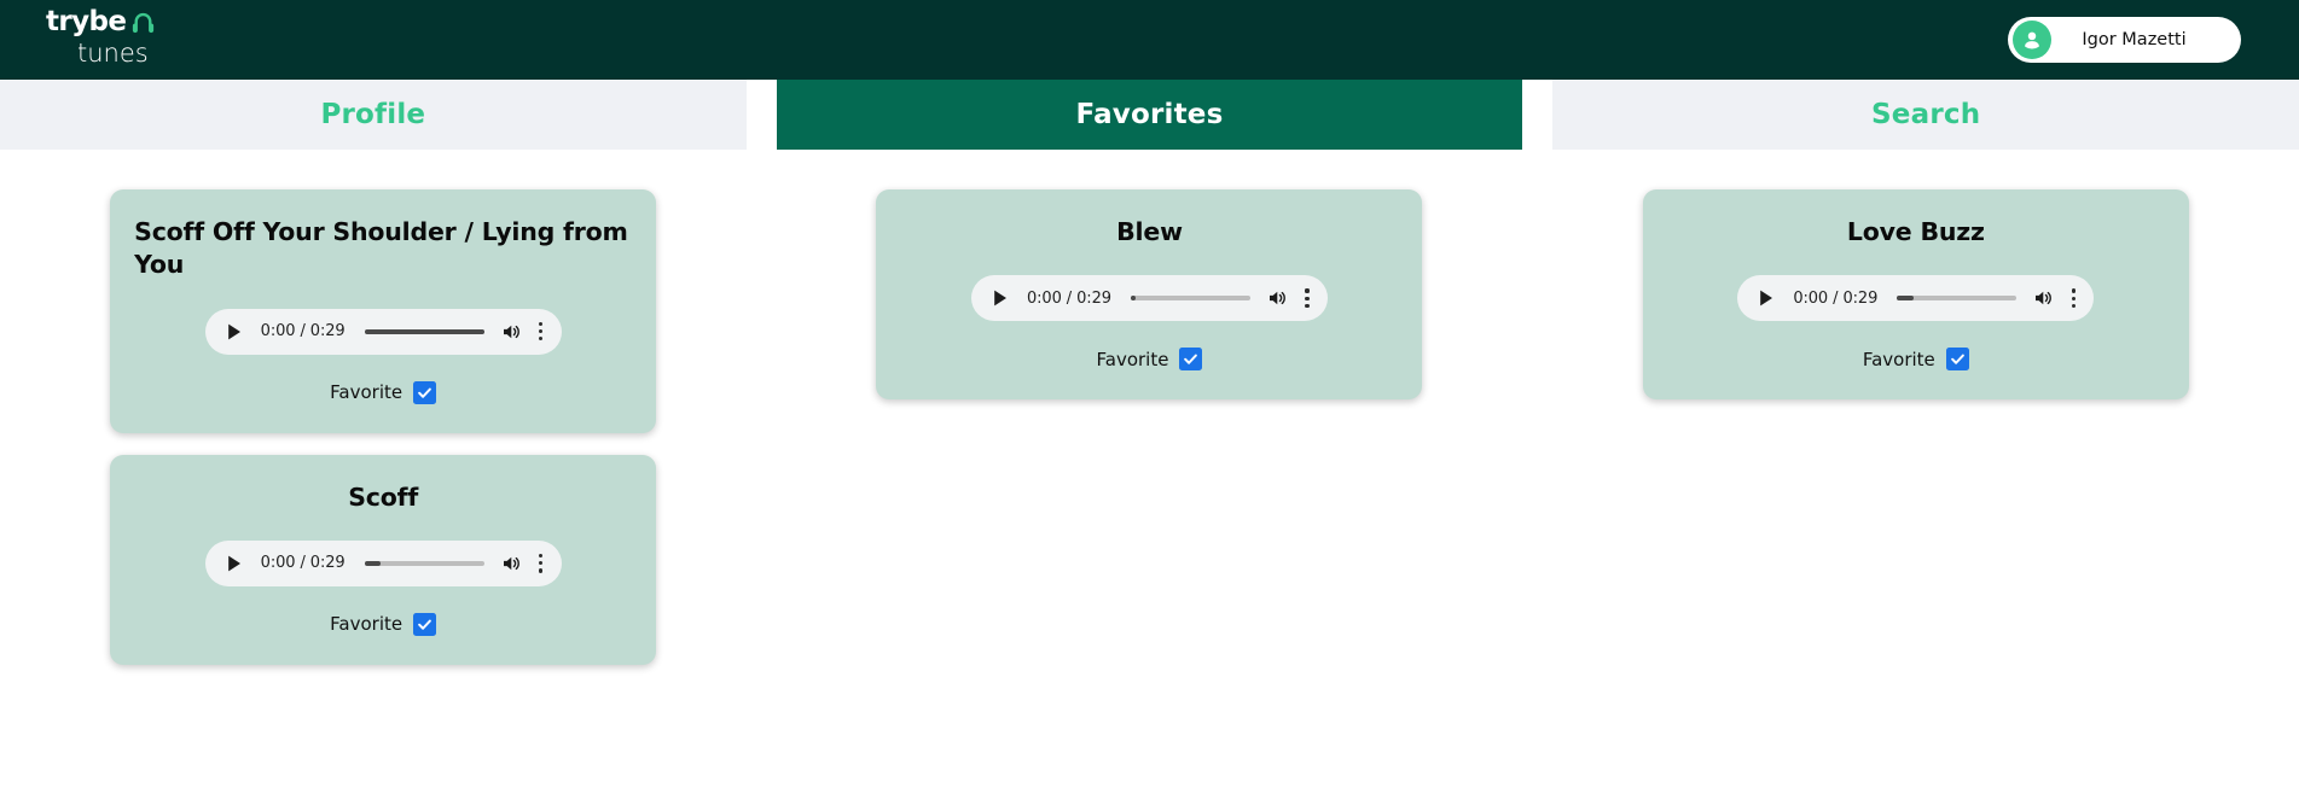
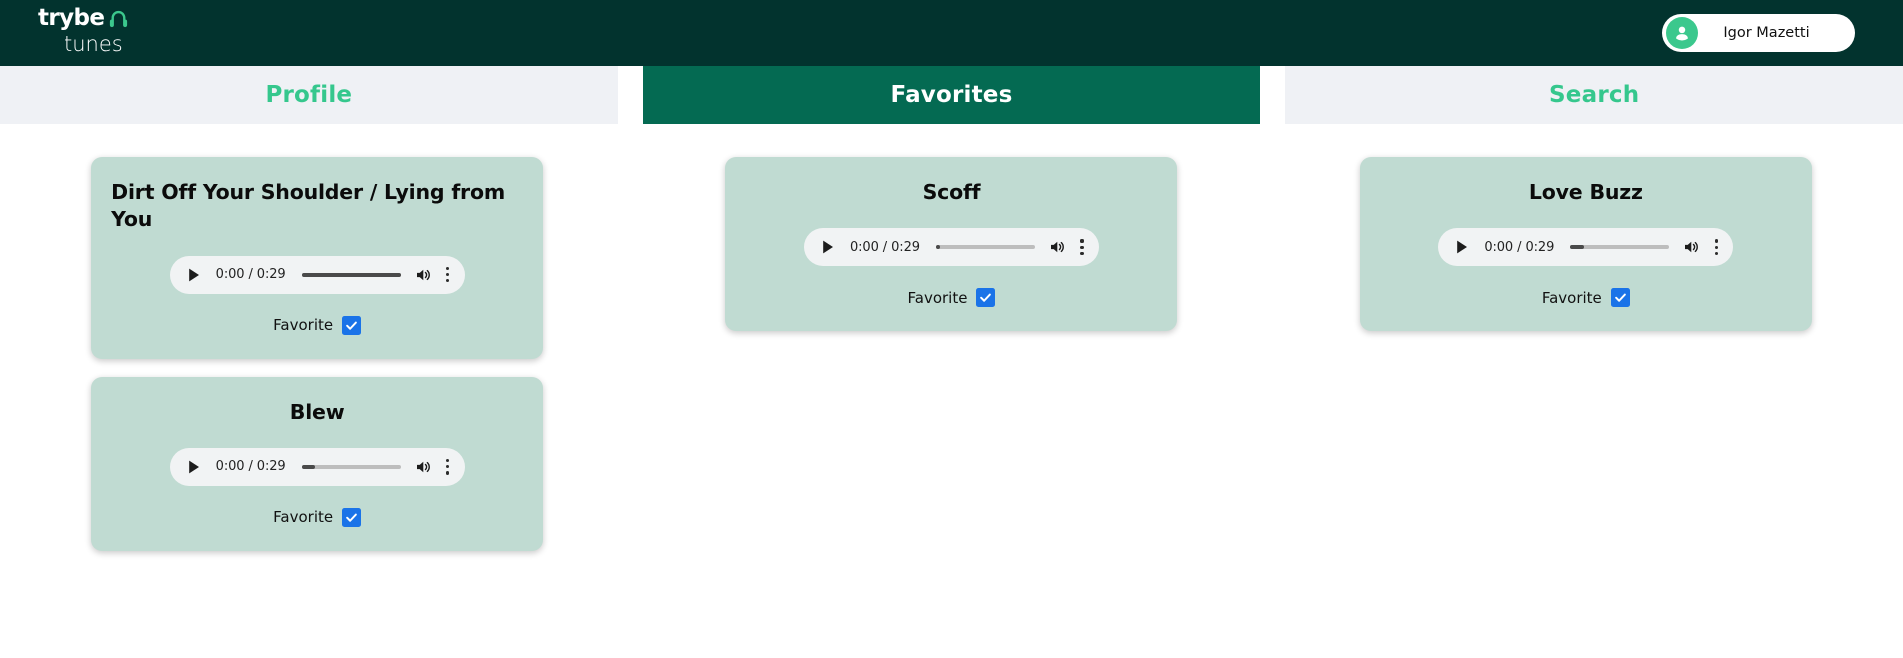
  trybe
  tunes
  Igor Mazetti
  Profile
  Favorites
  Search
- Scoff Off Your Shoulder / Lying from You
+ Dirt Off Your Shoulder / Lying from You
  0:00 / 0:29
  Favorite
- Scoff
+ Blew
  0:00 / 0:29
  Favorite
- Blew
+ Scoff
  0:00 / 0:29
  Favorite
  Love Buzz
  0:00 / 0:29
  Favorite
